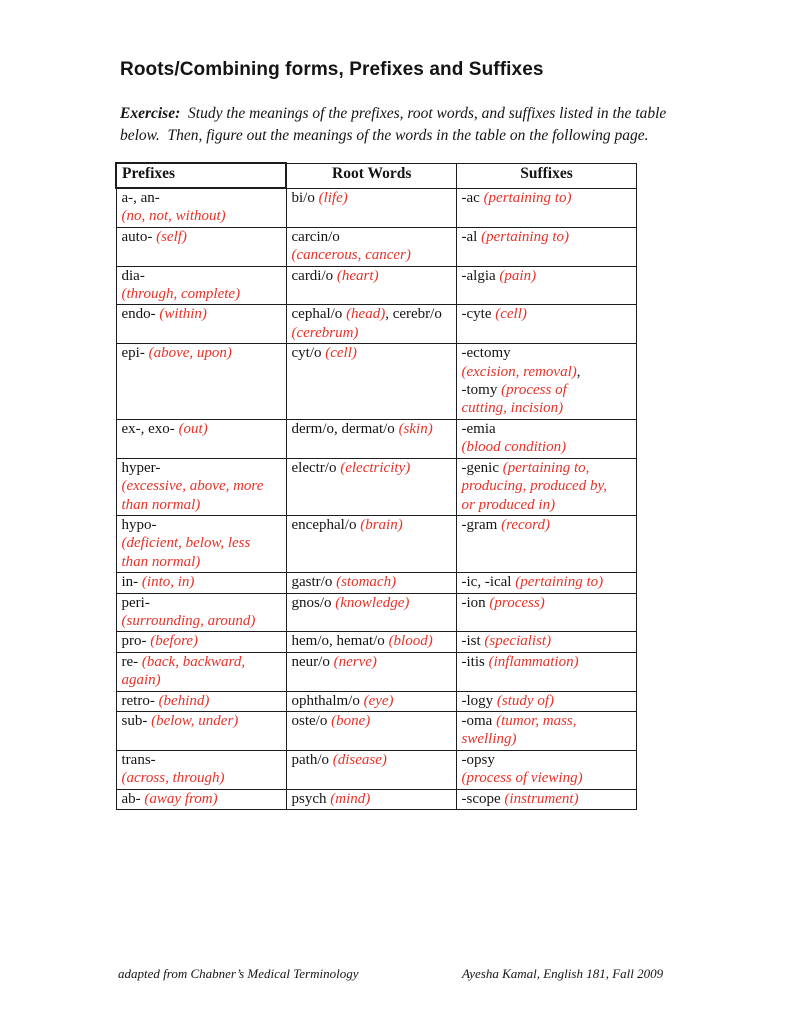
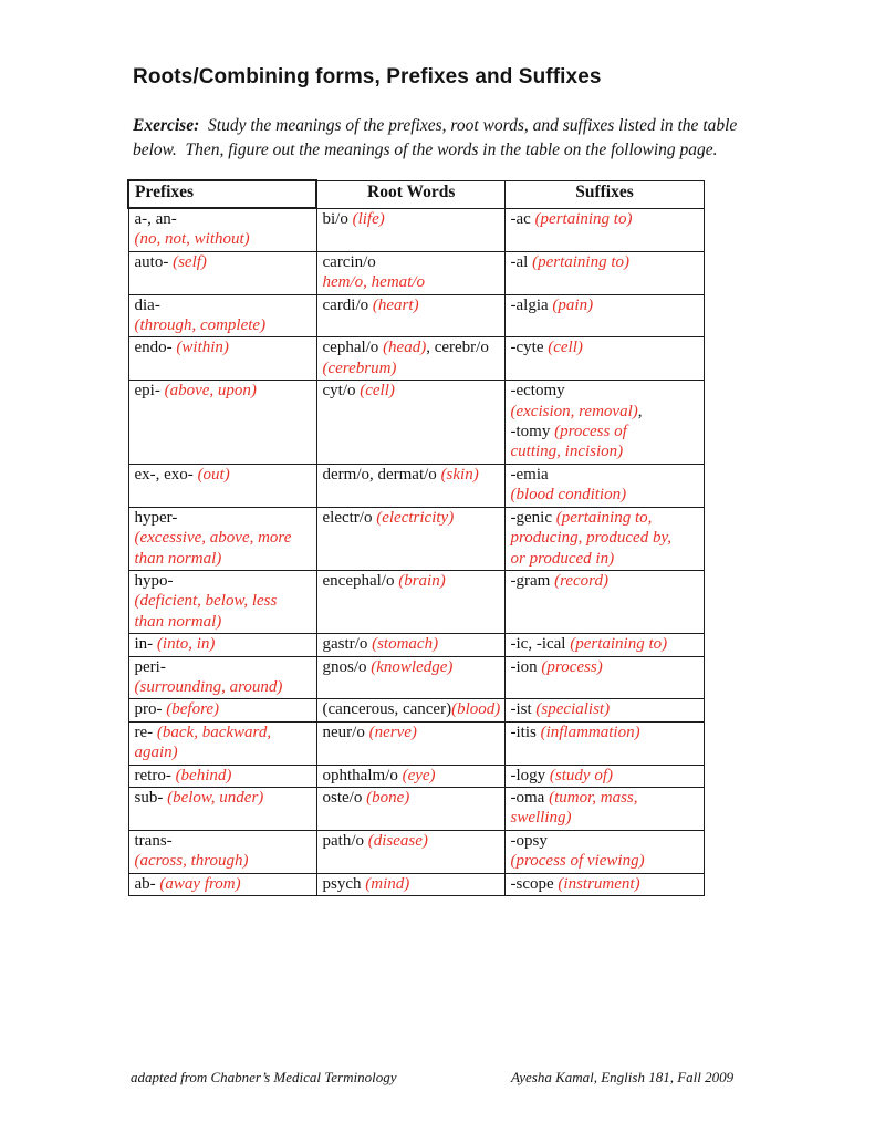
  Roots/Combining forms, Prefixes and Suffixes
  Exercise: Study the meanings of the prefixes, root words, and suffixes listed in the table
  below. Then, figure out the meanings of the words in the table on the following page.
  Prefixes	Root Words	Suffixes
  a-, an- (no, not, without)	bi/o (life)	-ac (pertaining to)
- auto- (self)	carcin/o (cancerous, cancer)	-al (pertaining to)
+ auto- (self)	carcin/o hem/o, hemat/o	-al (pertaining to)
  dia- (through, complete)	cardi/o (heart)	-algia (pain)
  endo- (within)	cephal/o (head), cerebr/o (cerebrum)	-cyte (cell)
  epi- (above, upon)	cyt/o (cell)	-ectomy (excision, removal), -tomy (process of cutting, incision)
  ex-, exo- (out)	derm/o, dermat/o (skin)	-emia (blood condition)
  hyper- (excessive, above, more than normal)	electr/o (electricity)	-genic (pertaining to, producing, produced by, or produced in)
  hypo- (deficient, below, less than normal)	encephal/o (brain)	-gram (record)
  in- (into, in)	gastr/o (stomach)	-ic, -ical (pertaining to)
  peri- (surrounding, around)	gnos/o (knowledge)	-ion (process)
- pro- (before)	hem/o, hemat/o (blood)	-ist (specialist)
+ pro- (before)	(cancerous, cancer)(blood)	-ist (specialist)
  re- (back, backward, again)	neur/o (nerve)	-itis (inflammation)
  retro- (behind)	ophthalm/o (eye)	-logy (study of)
  sub- (below, under)	oste/o (bone)	-oma (tumor, mass, swelling)
  trans- (across, through)	path/o (disease)	-opsy (process of viewing)
  ab- (away from)	psych (mind)	-scope (instrument)
  adapted from Chabner’s Medical Terminology
  Ayesha Kamal, English 181, Fall 2009
